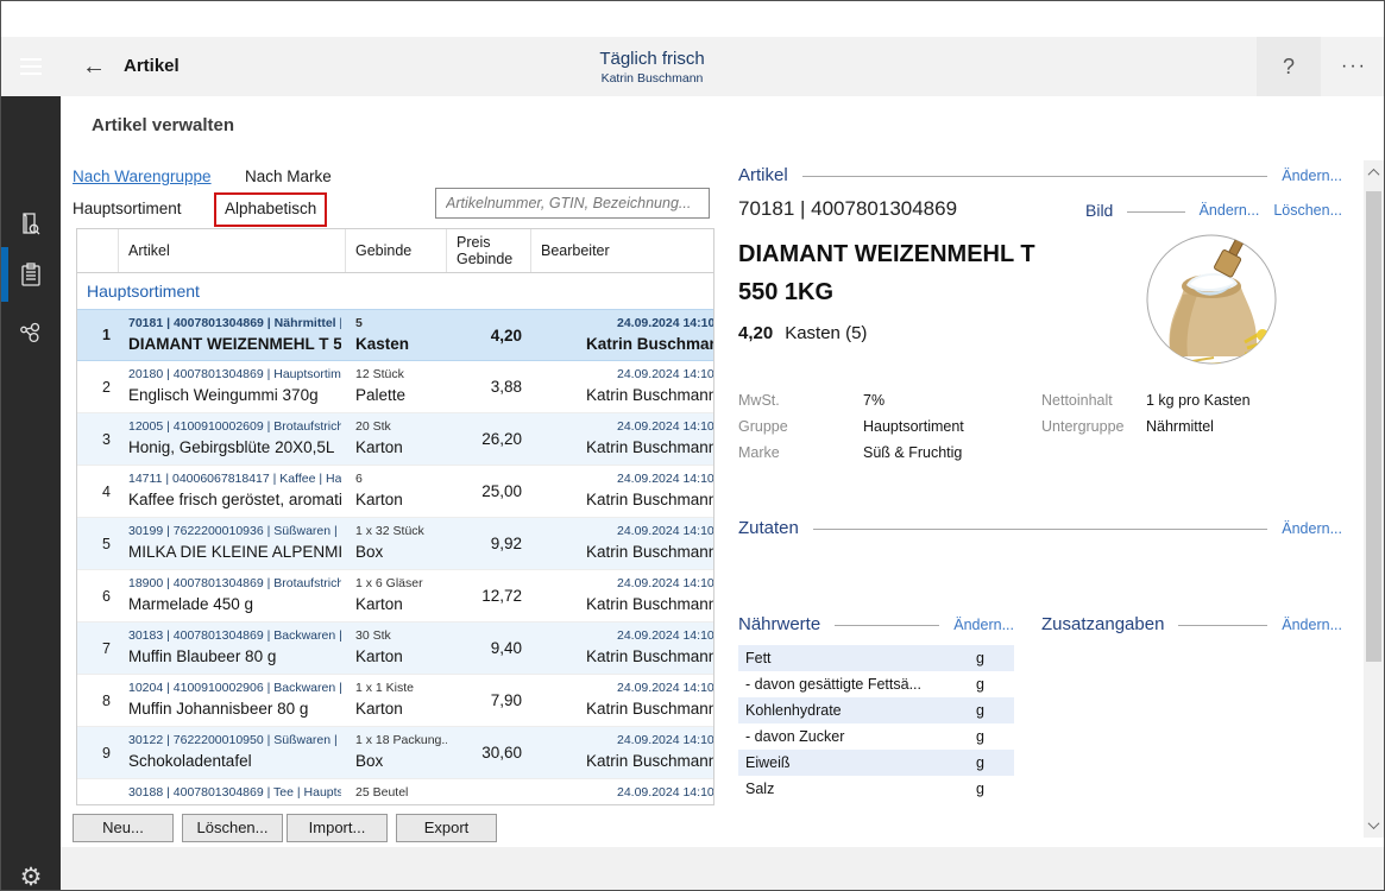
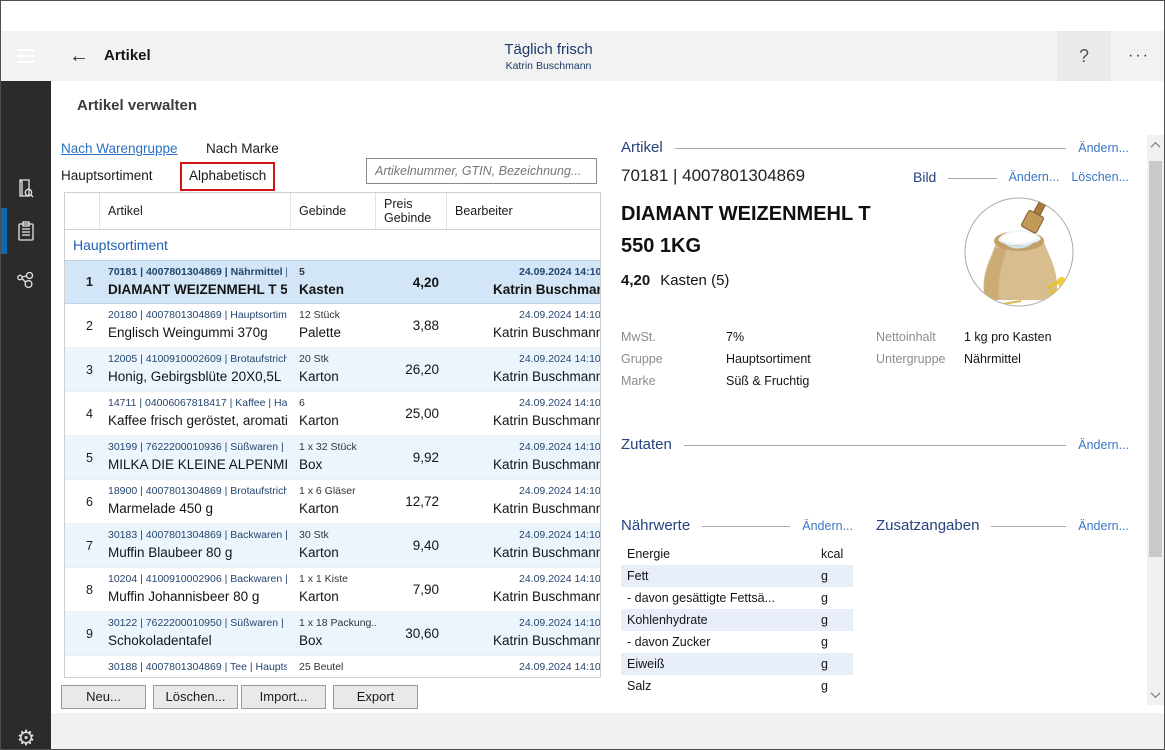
  ←
  Artikel
  Täglich frisch
  Katrin Buschmann
  ?
  ···
  ⚙
  Artikel verwalten
  Nach Warengruppe
  Nach Marke
  Hauptsortiment
  Alphabetisch
  Artikelnummer, GTIN, Bezeichnung...
  Artikel
  Gebinde
  Preis
  Gebinde
  Bearbeiter
  Hauptsortiment
  1
  70181 | 4007801304869 | Nährmittel |
  DIAMANT WEIZENMEHL T 5
  5
  Kasten
  4,20
  24.09.2024 14:10
  Katrin Buschma
  2
  20180 | 4007801304869 | Hauptsortim
  Englisch Weingummi 370g
  12 Stück
  Palette
  3,88
  24.09.2024 14:10
  Katrin Buschmann
  3
  12005 | 4100910002609 | Brotaufstrich
  Honig, Gebirgsblüte 20X0,5L
  20 Stk
  Karton
  26,20
  24.09.2024 14:10
  Katrin Buschmann
  4
  14711 | 04006067818417 | Kaffee | Ha
  Kaffee frisch geröstet, aromati
  6
  Karton
  25,00
  24.09.2024 14:10
  Katrin Buschmann
  5
  30199 | 7622200010936 | Süßwaren |
  MILKA DIE KLEINE ALPENMI
  1 x 32 Stück
  Box
  9,92
  24.09.2024 14:10
  Katrin Buschmann
  6
  18900 | 4007801304869 | Brotaufstrich
  Marmelade 450 g
  1 x 6 Gläser
  Karton
  12,72
  24.09.2024 14:10
  Katrin Buschmann
  7
  30183 | 4007801304869 | Backwaren |
  Muffin Blaubeer 80 g
  30 Stk
  Karton
  9,40
  24.09.2024 14:10
  Katrin Buschmann
  8
  10204 | 4100910002906 | Backwaren |
  Muffin Johannisbeer 80 g
  1 x 1 Kiste
  Karton
  7,90
  24.09.2024 14:10
  Katrin Buschmann
  9
  30122 | 7622200010950 | Süßwaren |
  Schokoladentafel
  1 x 18 Packung.
  Box
  30,60
  24.09.2024 14:10
  Katrin Buschmann
  30188 | 4007801304869 | Tee | Haupts
  25 Beutel
  24.09.2024 14:10
  Neu...
  Löschen...
  Import...
  Export
  Artikel
  Ändern...
  70181 | 4007801304869
  Bild
  Ändern...
  Löschen...
  DIAMANT WEIZENMEHL T 550 1KG
  4,20 Kasten (5)
  MwSt.
  7%
  Gruppe
  Hauptsortiment
  Marke
  Süß & Fruchtig
  Nettoinhalt
  1 kg pro Kasten
  Untergruppe
  Nährmittel
  Zutaten
  Ändern...
  Nährwerte
  Ändern...
  Zusatzangaben
  Ändern...
+ Energie
+ kcal
  Fett
  g
  - davon gesättigte Fettsä...
  g
  Kohlenhydrate
  g
  - davon Zucker
  g
  Eiweiß
  g
  Salz
  g
